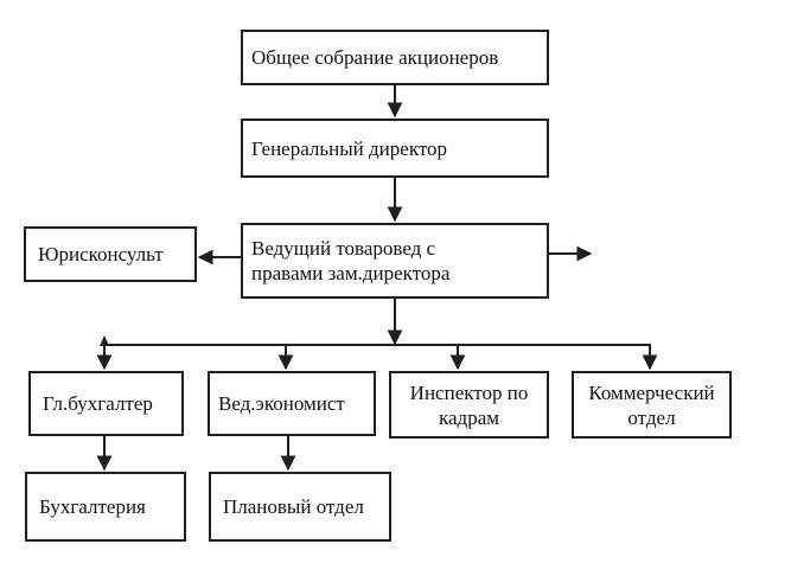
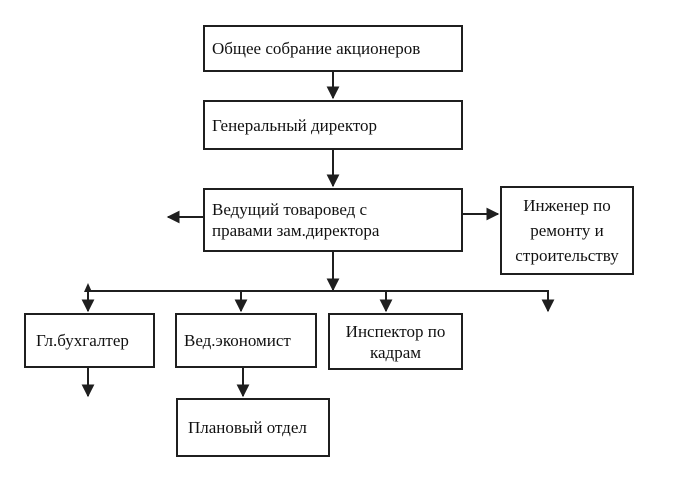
  Общее собрание акционеров
  Генеральный директор
- Юрисконсульт
  Ведущий товаровед с
  правами зам.директора
+ Инженер по
+ ремонту и
+ строительству
  Гл.бухгалтер
  Вед.экономист
  Инспектор по
  кадрам
- Коммерческий
- отдел
- Бухгалтерия
  Плановый отдел
